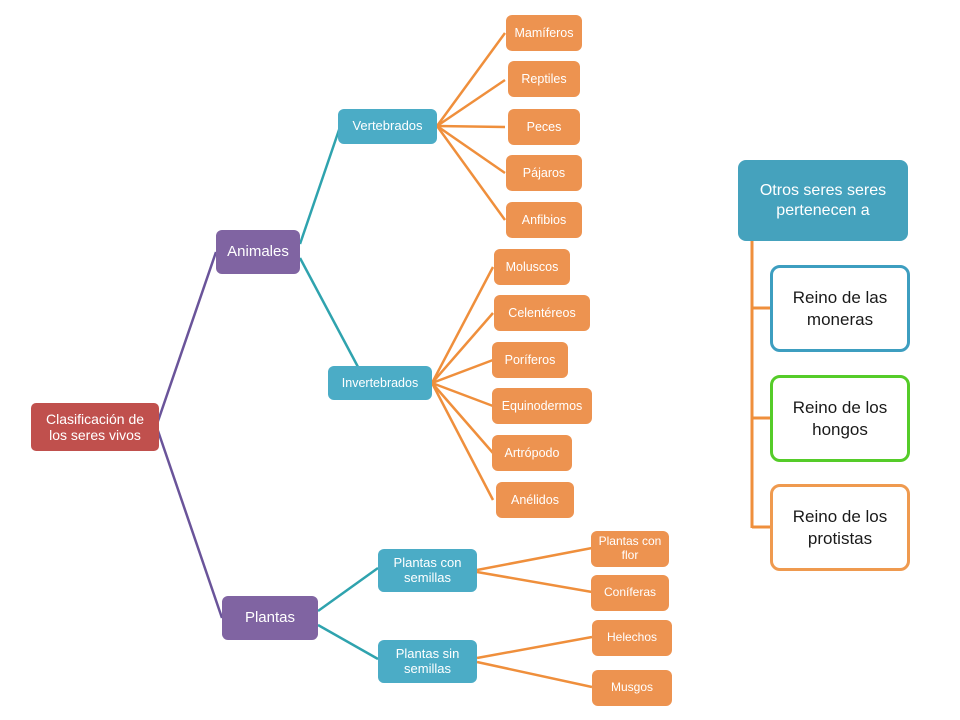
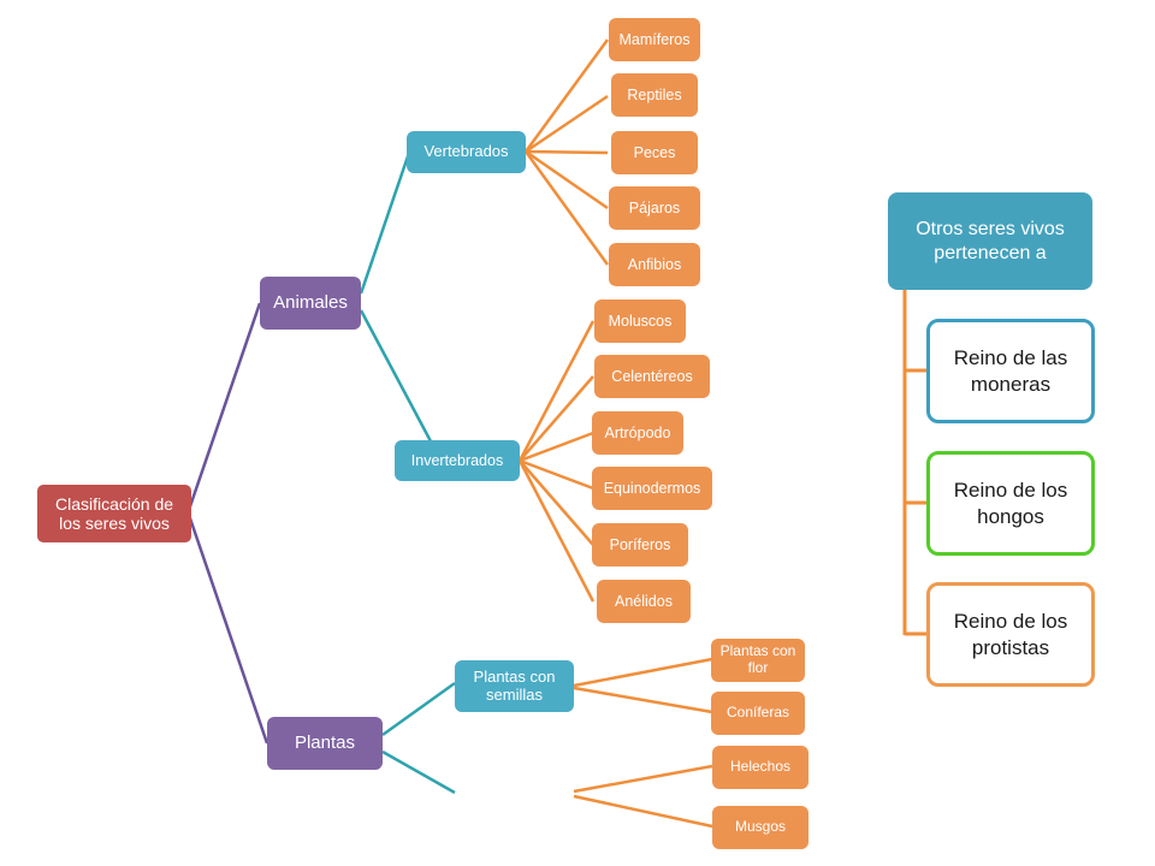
  Clasificación de los seres vivos
  Animales
  Plantas
  Vertebrados
  Invertebrados
  Plantas con semillas
- Plantas sin semillas
  Mamíferos
  Reptiles
  Peces
  Pájaros
  Anfibios
  Moluscos
  Celentéreos
- Poríferos
+ Artrópodo
  Equinodermos
- Artrópodo
+ Poríferos
  Anélidos
  Plantas con flor
  Coníferas
  Helechos
  Musgos
- Otros seres seres pertenecen a
+ Otros seres vivos pertenecen a
  Reino de las moneras
  Reino de los hongos
  Reino de los protistas
